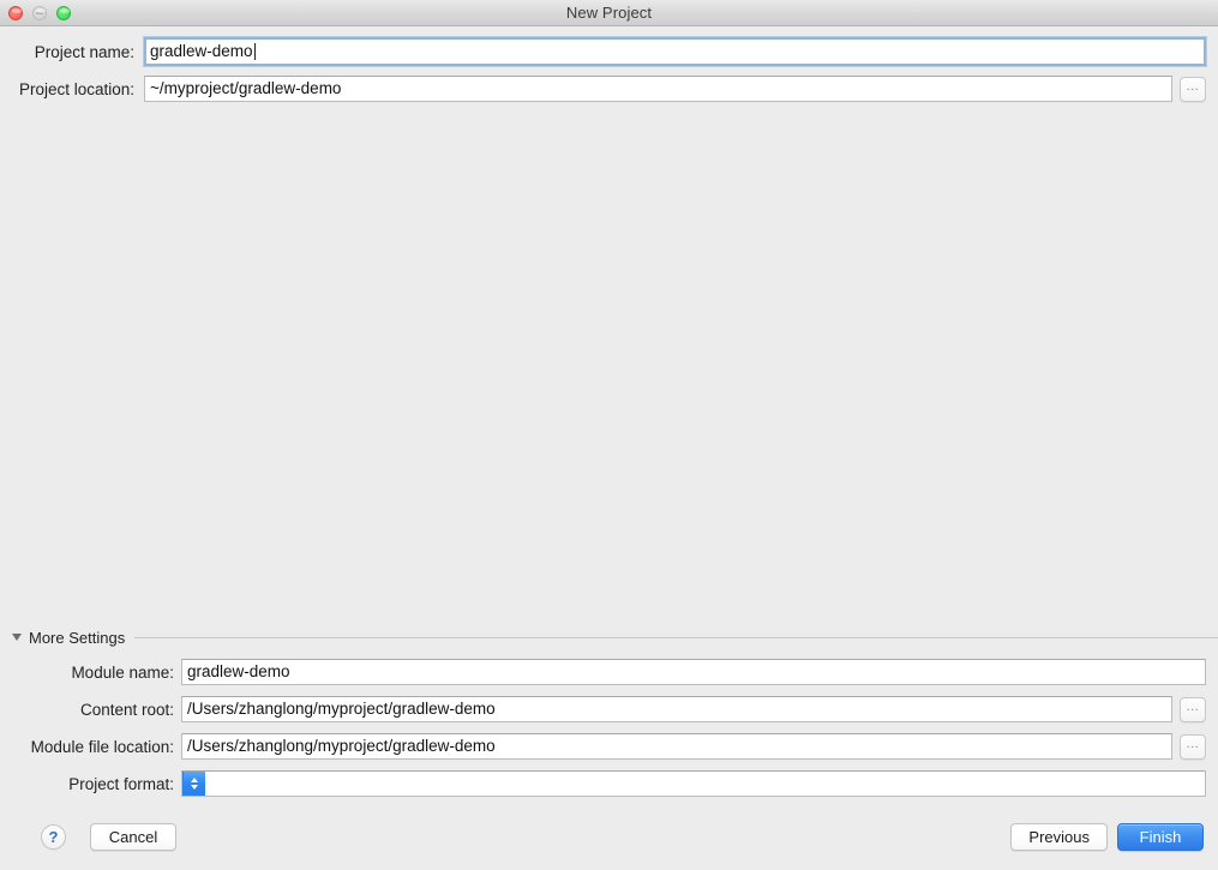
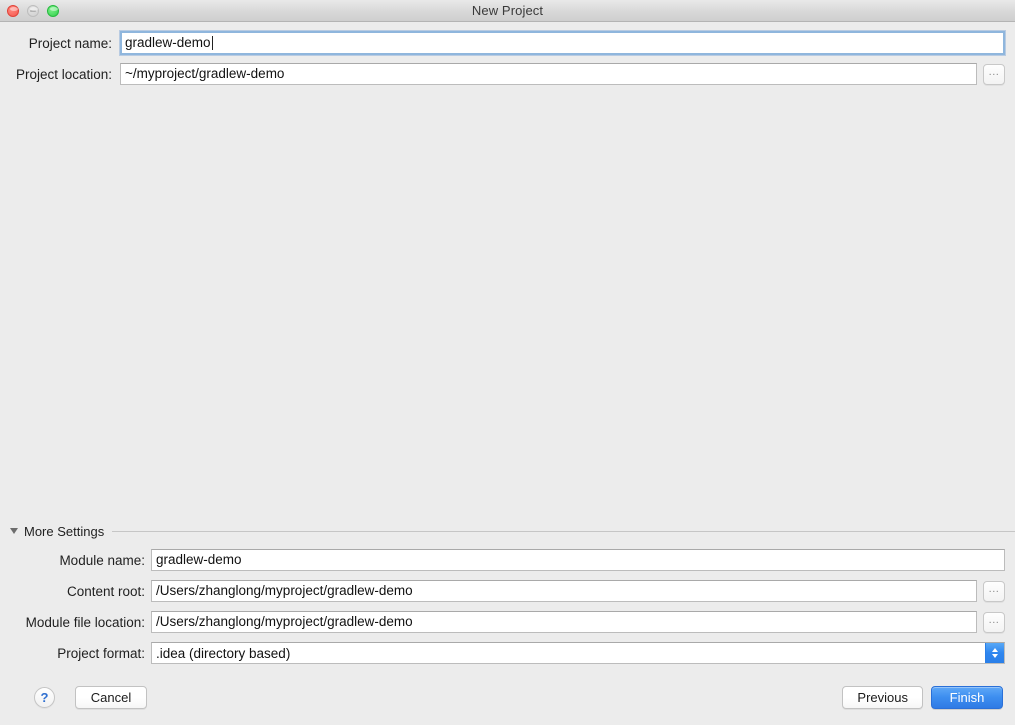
  New Project
  Project name:
  gradlew-demo
  Project location:
  ~/myproject/gradlew-demo
  ...
  More Settings
  Module name:
  gradlew-demo
  Content root:
  /Users/zhanglong/myproject/gradlew-demo
  ...
  Module file location:
  /Users/zhanglong/myproject/gradlew-demo
  ...
  Project format:
+ .idea (directory based)
  ?
  Cancel
  Previous
  Finish
